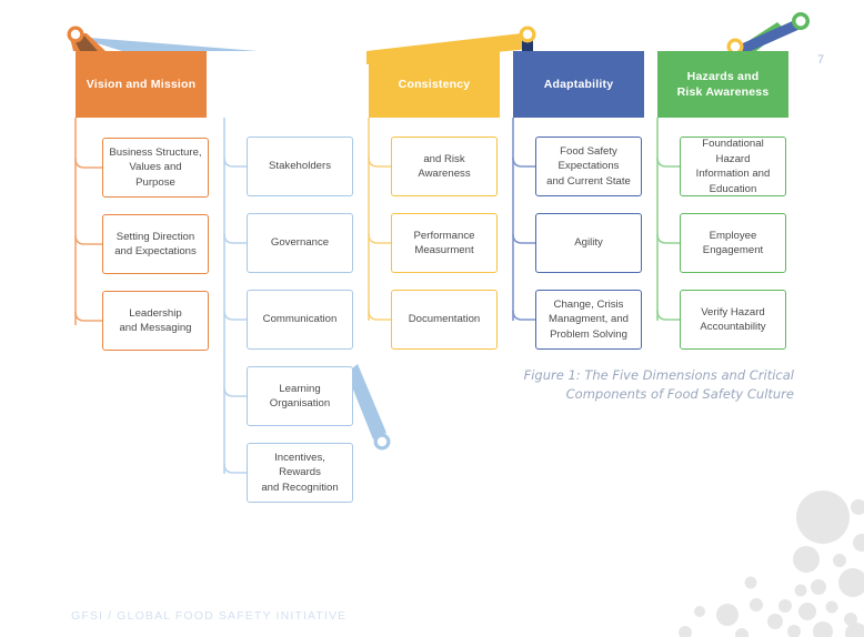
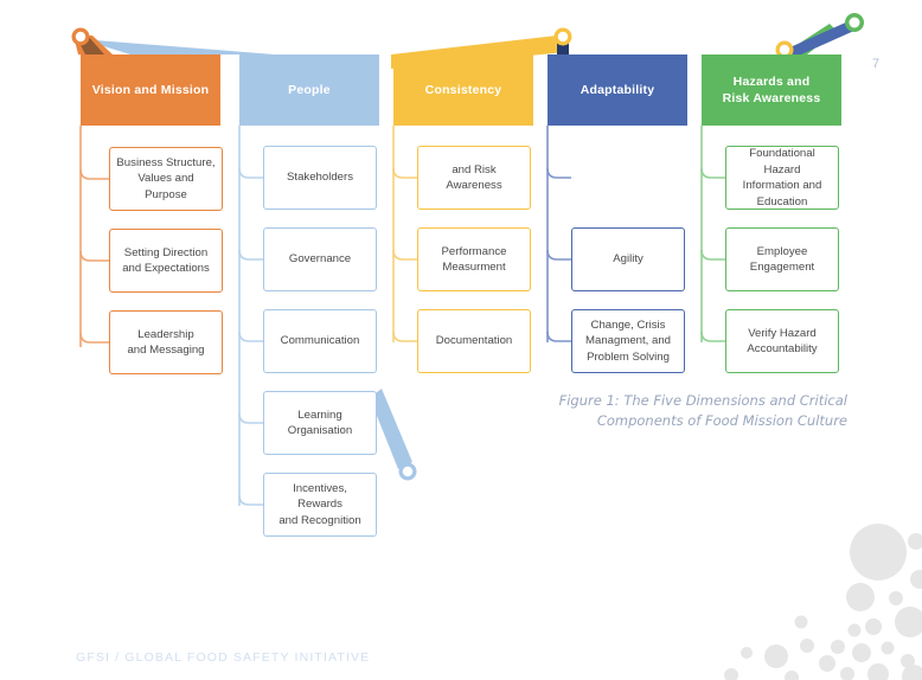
  7
  Vision and Mission
  Business Structure,
  Values and Purpose
  Setting Direction
  and Expectations
  Leadership
  and Messaging
+ People
  Stakeholders
  Governance
  Communication
  Learning
  Organisation
  Incentives, Rewards
  and Recognition
  Consistency
  and Risk Awareness
  Performance
  Measurment
  Documentation
  Adaptability
- Food Safety
- Expectations
- and Current State
  Agility
  Change, Crisis
  Managment, and
  Problem Solving
  Hazards and
  Risk Awareness
  Foundational Hazard
  Information and
  Education
  Employee
  Engagement
  Verify Hazard
  Accountability
  Figure 1: The Five Dimensions and Critical
- Components of Food Safety Culture
+ Components of Food Mission Culture
  GFSI / GLOBAL FOOD SAFETY INITIATIVE
